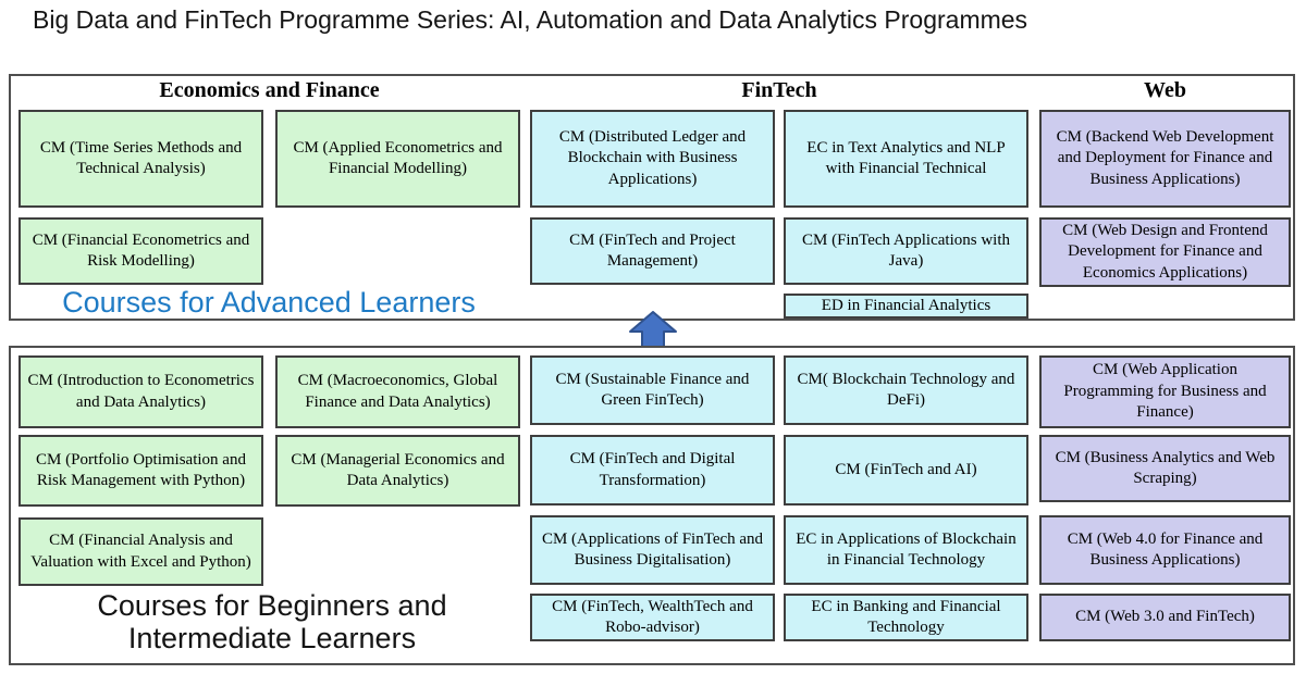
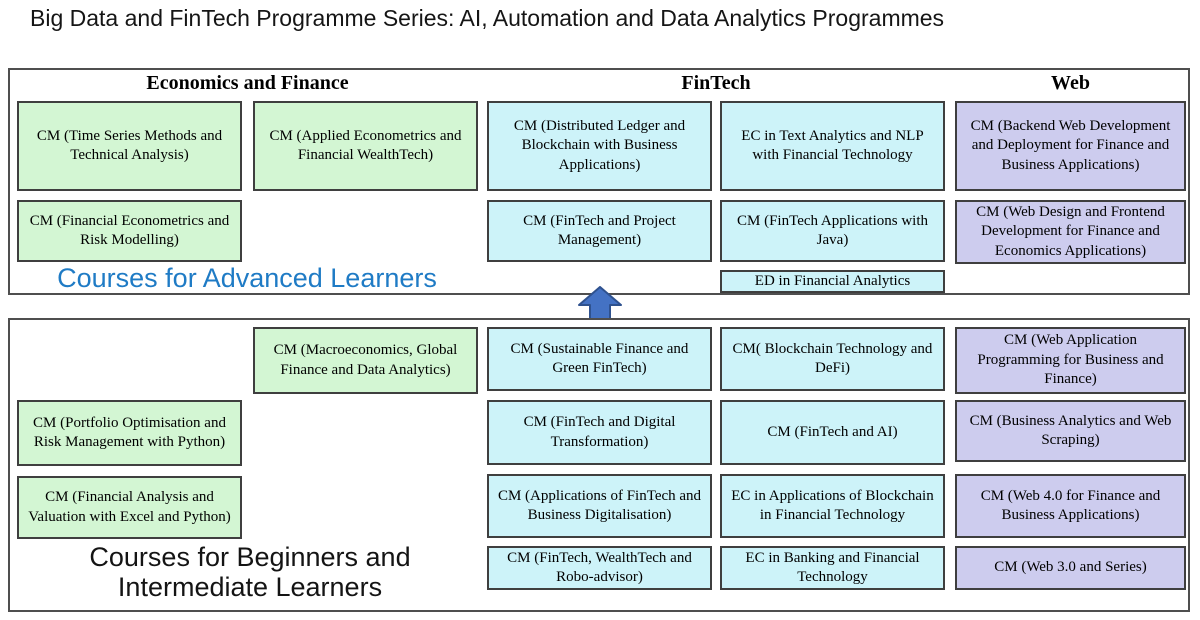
  Big Data and FinTech Programme Series: AI, Automation and Data Analytics Programmes
  Economics and Finance
  FinTech
  Web
  CM (Time Series Methods and Technical Analysis)
- CM (Applied Econometrics and Financial Modelling)
+ CM (Applied Econometrics and Financial WealthTech)
  CM (Distributed Ledger and Blockchain with Business Applications)
- EC in Text Analytics and NLP with Financial Technical
+ EC in Text Analytics and NLP with Financial Technology
  CM (Backend Web Development and Deployment for Finance and Business Applications)
  CM (Financial Econometrics and Risk Modelling)
  CM (FinTech and Project Management)
  CM (FinTech Applications with Java)
  CM (Web Design and Frontend Development for Finance and Economics Applications)
  ED in Financial Analytics
  Courses for Advanced Learners
- CM (Introduction to Econometrics and Data Analytics)
  CM (Macroeconomics, Global Finance and Data Analytics)
  CM (Portfolio Optimisation and Risk Management with Python)
- CM (Managerial Economics and Data Analytics)
  CM (Financial Analysis and Valuation with Excel and Python)
  CM (Sustainable Finance and Green FinTech)
  CM( Blockchain Technology and DeFi)
  CM (FinTech and Digital Transformation)
  CM (FinTech and AI)
  CM (Applications of FinTech and Business Digitalisation)
  EC in Applications of Blockchain in Financial Technology
  CM (FinTech, WealthTech and Robo-advisor)
  EC in Banking and Financial Technology
  CM (Web Application Programming for Business and Finance)
  CM (Business Analytics and Web Scraping)
  CM (Web 4.0 for Finance and Business Applications)
- CM (Web 3.0 and FinTech)
+ CM (Web 3.0 and Series)
  Courses for Beginners and Intermediate Learners
